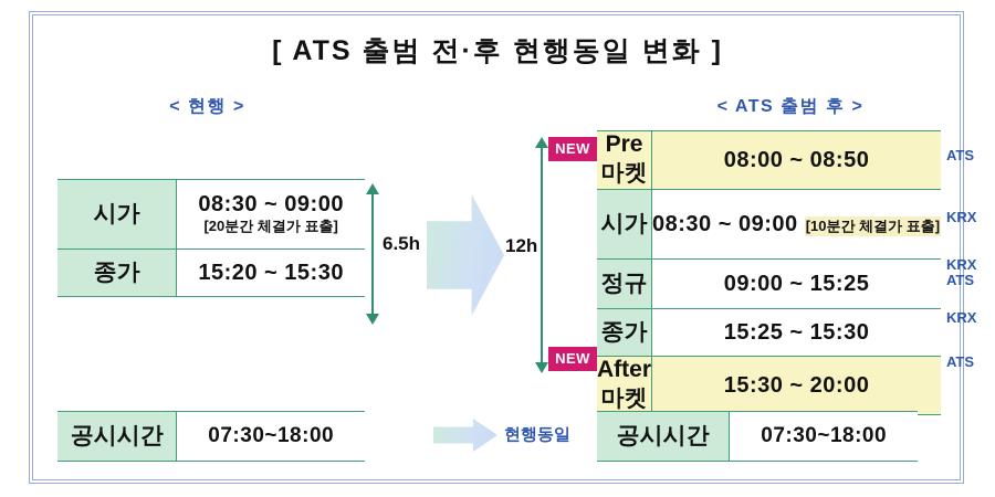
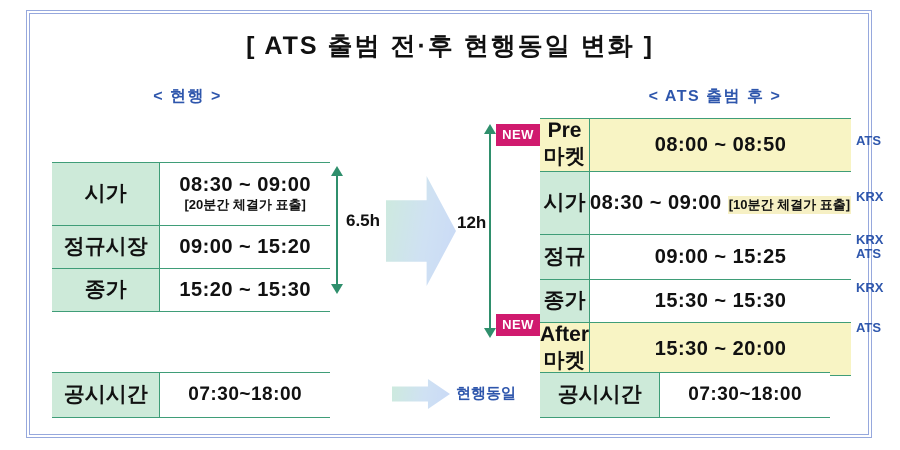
  [ ATS 출범 전·후 현행동일 변화 ]
  < 현행 >
  < ATS 출범 후 >
  시가	08:30 ~ 09:00 [20분간 체결가 표출]
+ 정규시장	09:00 ~ 15:20
  종가	15:20 ~ 15:30
  6.5h
  12h
  NEW
  NEW
  Pre마켓	08:00 ~ 08:50
  시가	08:30 ~ 09:00 [10분간 체결가 표출]
  정규	09:00 ~ 15:25
- 종가	15:25 ~ 15:30
+ 종가	15:30 ~ 15:30
  After마켓	15:30 ~ 20:00
  ATS
  KRX
  KRX
  ATS
  KRX
  ATS
  공시시간	07:30~18:00
  현행동일
  공시시간	07:30~18:00
